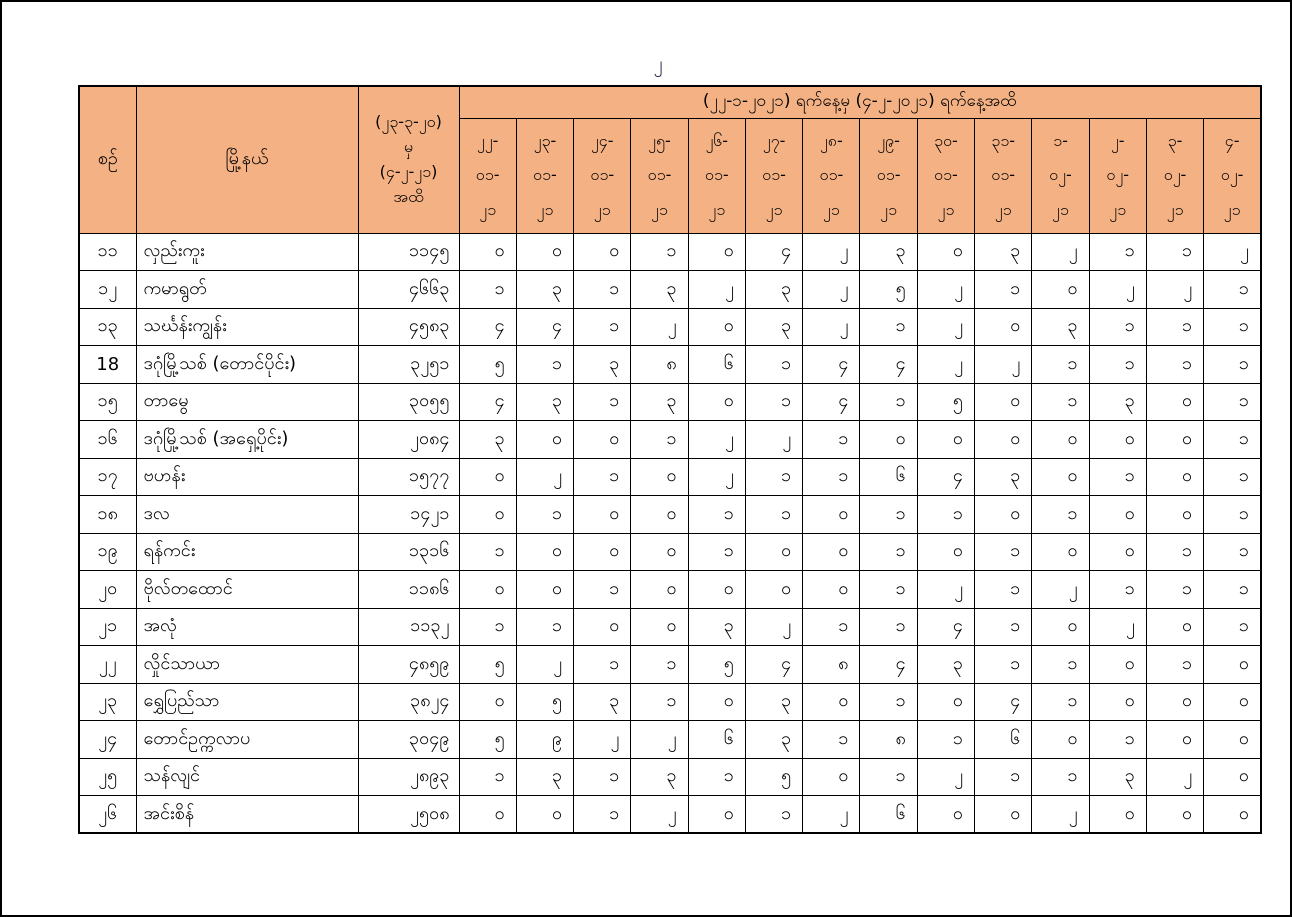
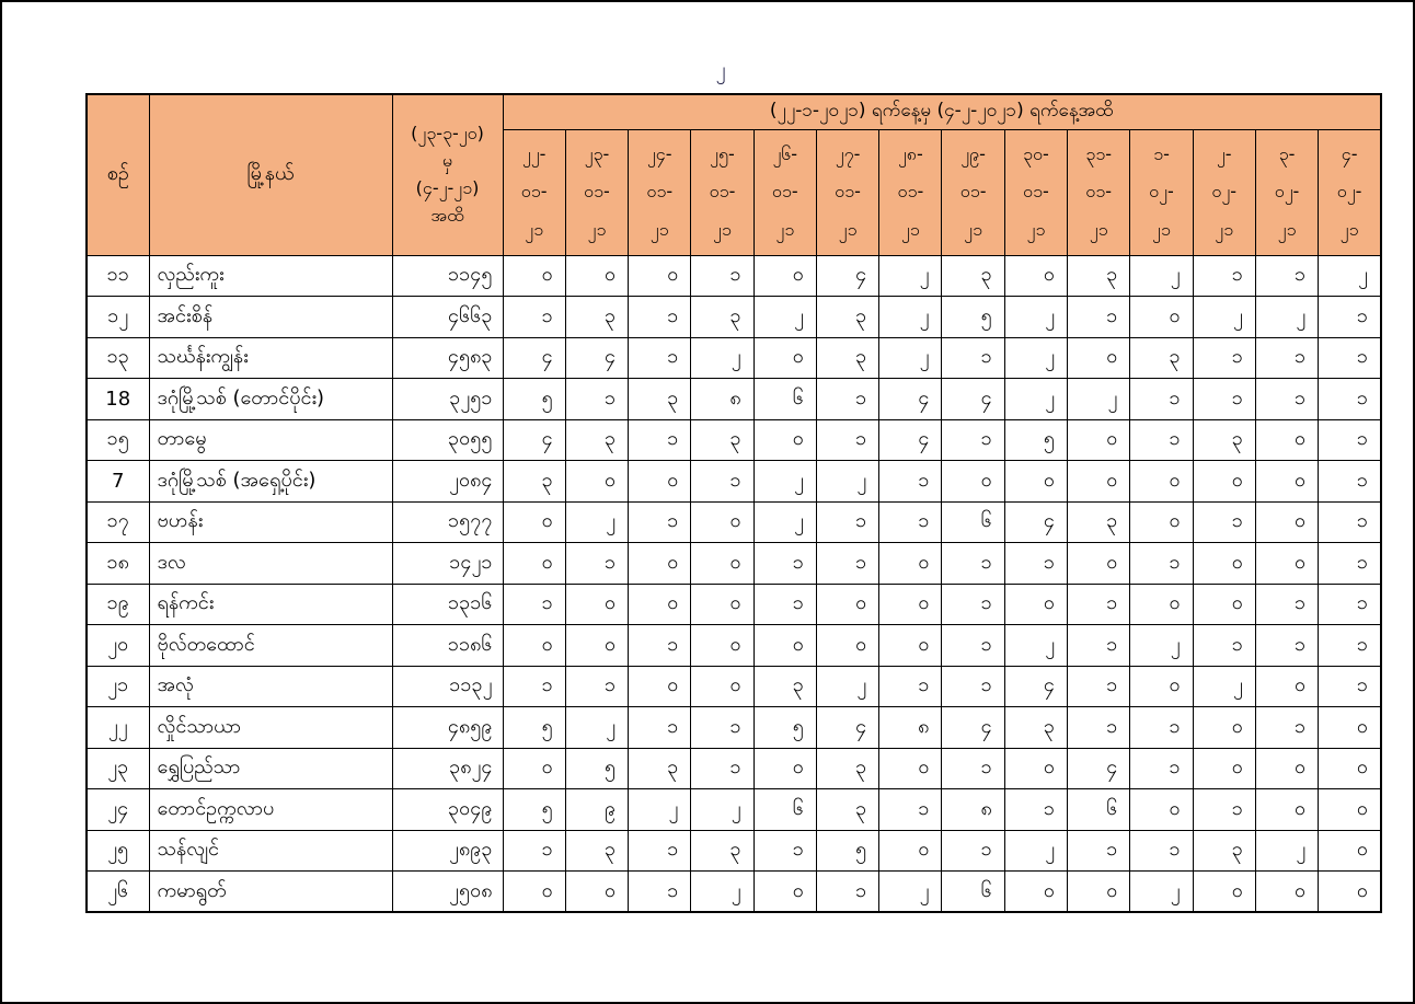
  ၂
  စဉ်	မြို့နယ်	(၂၃-၃-၂၀) မှ (၄-၂-၂၁) အထိ	(၂၂-၁-၂၀၂၁) ရက်နေ့မှ (၄-၂-၂၀၂၁) ရက်နေ့အထိ
  ၂၂- ၀၁- ၂၁	၂၃- ၀၁- ၂၁	၂၄- ၀၁- ၂၁	၂၅- ၀၁- ၂၁	၂၆- ၀၁- ၂၁	၂၇- ၀၁- ၂၁	၂၈- ၀၁- ၂၁	၂၉- ၀၁- ၂၁	၃၀- ၀၁- ၂၁	၃၁- ၀၁- ၂၁	၁- ၀၂- ၂၁	၂- ၀၂- ၂၁	၃- ၀၂- ၂၁	၄- ၀၂- ၂၁
  ၁၁	လှည်းကူး	၁၁၄၅	၀	၀	၀	၁	၀	၄	၂	၃	၀	၃	၂	၁	၁	၂
- ၁၂	ကမာရွတ်	၄၆၆၃	၁	၃	၁	၃	၂	၃	၂	၅	၂	၁	၀	၂	၂	၁
+ ၁၂	အင်းစိန်	၄၆၆၃	၁	၃	၁	၃	၂	၃	၂	၅	၂	၁	၀	၂	၂	၁
  ၁၃	သင်္ဃန်းကျွန်း	၄၅၈၃	၄	၄	၁	၂	၀	၃	၂	၁	၂	၀	၃	၁	၁	၁
  18	ဒဂုံမြို့သစ် (တောင်ပိုင်း)	၃၂၅၁	၅	၁	၃	၈	၆	၁	၄	၄	၂	၂	၁	၁	၁	၁
  ၁၅	တာမွေ	၃၀၅၅	၄	၃	၁	၃	၀	၁	၄	၁	၅	၀	၁	၃	၀	၁
- ၁၆	ဒဂုံမြို့သစ် (အရှေ့ပိုင်း)	၂၀၈၄	၃	၀	၀	၁	၂	၂	၁	၀	၀	၀	၀	၀	၀	၁
+ 7	ဒဂုံမြို့သစ် (အရှေ့ပိုင်း)	၂၀၈၄	၃	၀	၀	၁	၂	၂	၁	၀	၀	၀	၀	၀	၀	၁
  ၁၇	ဗဟန်း	၁၅၇၇	၀	၂	၁	၀	၂	၁	၁	၆	၄	၃	၀	၁	၀	၁
  ၁၈	ဒလ	၁၄၂၁	၀	၁	၀	၀	၁	၁	၀	၁	၁	၀	၁	၀	၀	၁
  ၁၉	ရန်ကင်း	၁၃၁၆	၁	၀	၀	၀	၁	၀	၀	၁	၀	၁	၀	၀	၁	၁
  ၂၀	ဗိုလ်တထောင်	၁၁၈၆	၀	၀	၁	၀	၀	၀	၀	၁	၂	၁	၂	၁	၁	၁
  ၂၁	အလုံ	၁၁၃၂	၁	၁	၀	၀	၃	၂	၁	၁	၄	၁	၀	၂	၀	၁
  ၂၂	လှိုင်သာယာ	၄၈၅၉	၅	၂	၁	၁	၅	၄	၈	၄	၃	၁	၁	၀	၁	၀
  ၂၃	ရွှေပြည်သာ	၃၈၂၄	၀	၅	၃	၁	၀	၃	၀	၁	၀	၄	၁	၀	၀	၀
  ၂၄	တောင်ဥက္ကလာပ	၃၀၄၉	၅	၉	၂	၂	၆	၃	၁	၈	၁	၆	၀	၁	၀	၀
  ၂၅	သန်လျင်	၂၈၉၃	၁	၃	၁	၃	၁	၅	၀	၁	၂	၁	၁	၃	၂	၀
- ၂၆	အင်းစိန်	၂၅၀၈	၀	၀	၁	၂	၀	၁	၂	၆	၀	၀	၂	၀	၀	၀
+ ၂၆	ကမာရွတ်	၂၅၀၈	၀	၀	၁	၂	၀	၁	၂	၆	၀	၀	၂	၀	၀	၀
